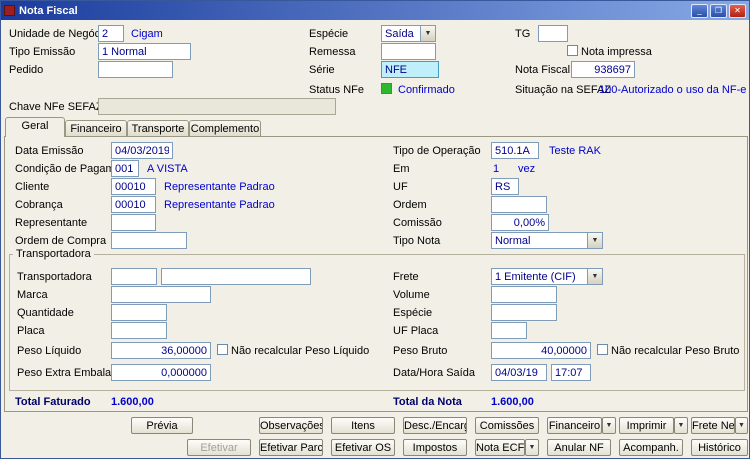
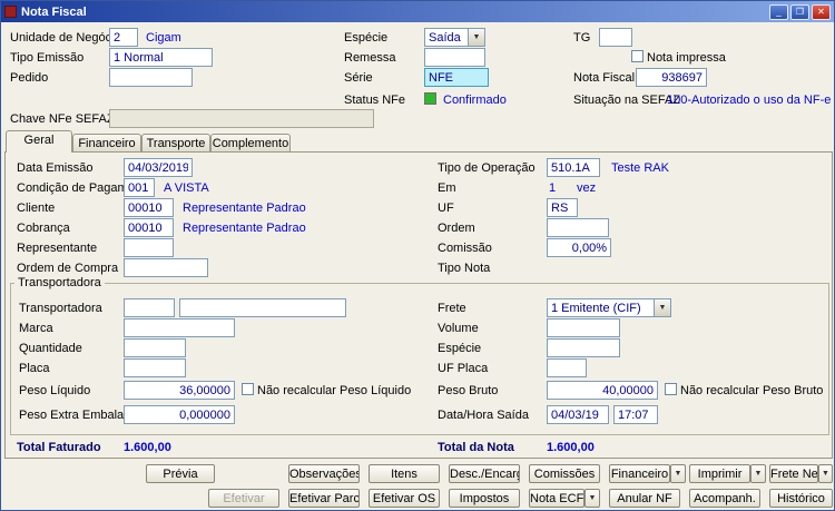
  Nota Fiscal
  _
  ❐
  ✕
  Unidade de Negó
  2
  Cigam
  Espécie
  Saída
  TG
  Tipo Emissão
  1 Normal
  Remessa
  Nota impressa
  Pedido
  Série
  NFE
  Nota Fiscal
  938697
  Status NFe
  Confirmado
  Situação na SEFAZ
  100-Autorizado o uso da NF-e
  Chave NFe SEFA
  Geral
  Financeiro
  Transporte
  Complemento
  Data Emissão
  04/03/2019
  Condição de Paga
  001
  A VISTA
  Cliente
  00010
  Representante Padrao
  Cobrança
  00010
  Representante Padrao
  Representante
  Ordem de Compra
  Tipo de Operação
  510.1A
  Teste RAK
  Em
  1
  vez
  UF
  RS
  Ordem
  Comissão
  0,00%
  Tipo Nota
- Normal
  Transportadora
  Transportadora
  Marca
  Quantidade
  Placa
  Peso Líquido
  36,00000
  Não recalcular Peso Líquido
  Peso Extra Embala
  0,000000
  Frete
  1 Emitente (CIF)
  Volume
  Espécie
  UF Placa
  Peso Bruto
  40,00000
  Não recalcular Peso Bruto
  Data/Hora Saída
  04/03/19
  17:07
  Total Faturado
  1.600,00
  Total da Nota
  1.600,00
  Prévia
  Observações
  Itens
  Desc./Encarg
  Comissões
  Financeiro
  Imprimir
  Frete Ne
  Efetivar
  Efetivar Parc
  Efetivar OS
  Impostos
  Nota ECF
  Anular NF
  Acompanh.
  Histórico
